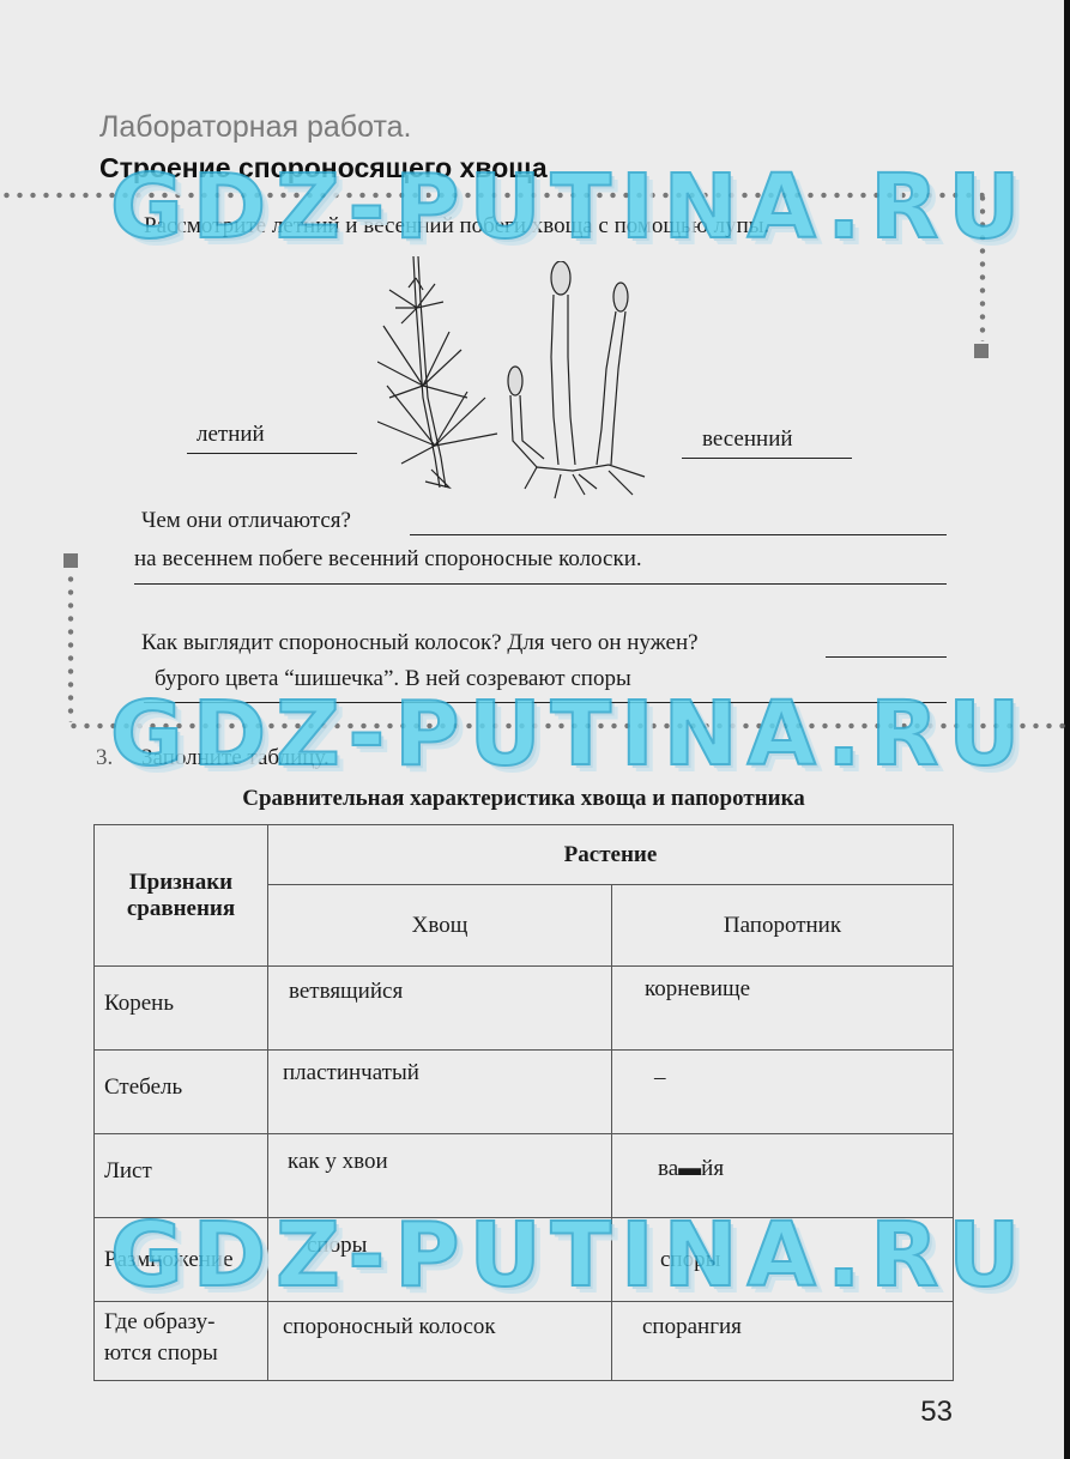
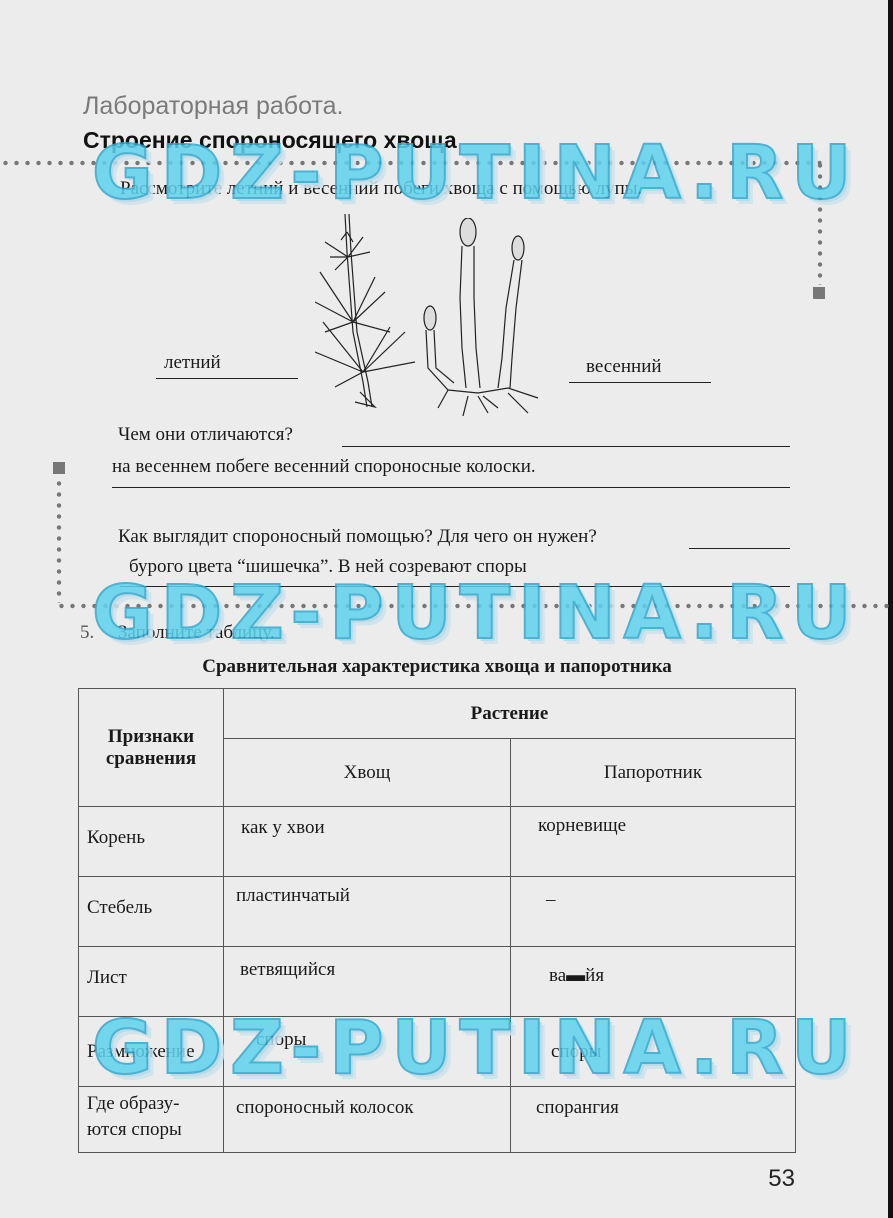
  Лабораторная работа.
  Строение спороносящего хвоща
  Рассмотрите летний и весенний побеги хвоща с помощью лупы.
  летний
  весенний
  Чем они отличаются?
  на весеннем побеге весенний спороносные колоски.
- Как выглядит спороносный колосок? Для чего он нужен?
+ Как выглядит спороносный помощью? Для чего он нужен?
  бурого цвета “шишечка”. В ней созревают споры
- 3.
+ 5.
  Заполните таблицу.
  Сравнительная характеристика хвоща и папоротника
  Признаки сравнения	Растение
  Хвощ	Папоротник
- Корень	ветвящийся	корневище
+ Корень	как у хвои	корневище
  Стебель	пластинчатый	–
- Лист	как у хвои	ва▬йя
+ Лист	ветвящийся	ва▬йя
  Размножение	споры	споры
  Где образу-ются споры	спороносный колосок	спорангия
  53
  GDZ-PUTINA.RU
  GDZ-PUTINA.RU
  GDZ-PUTINA.RU
